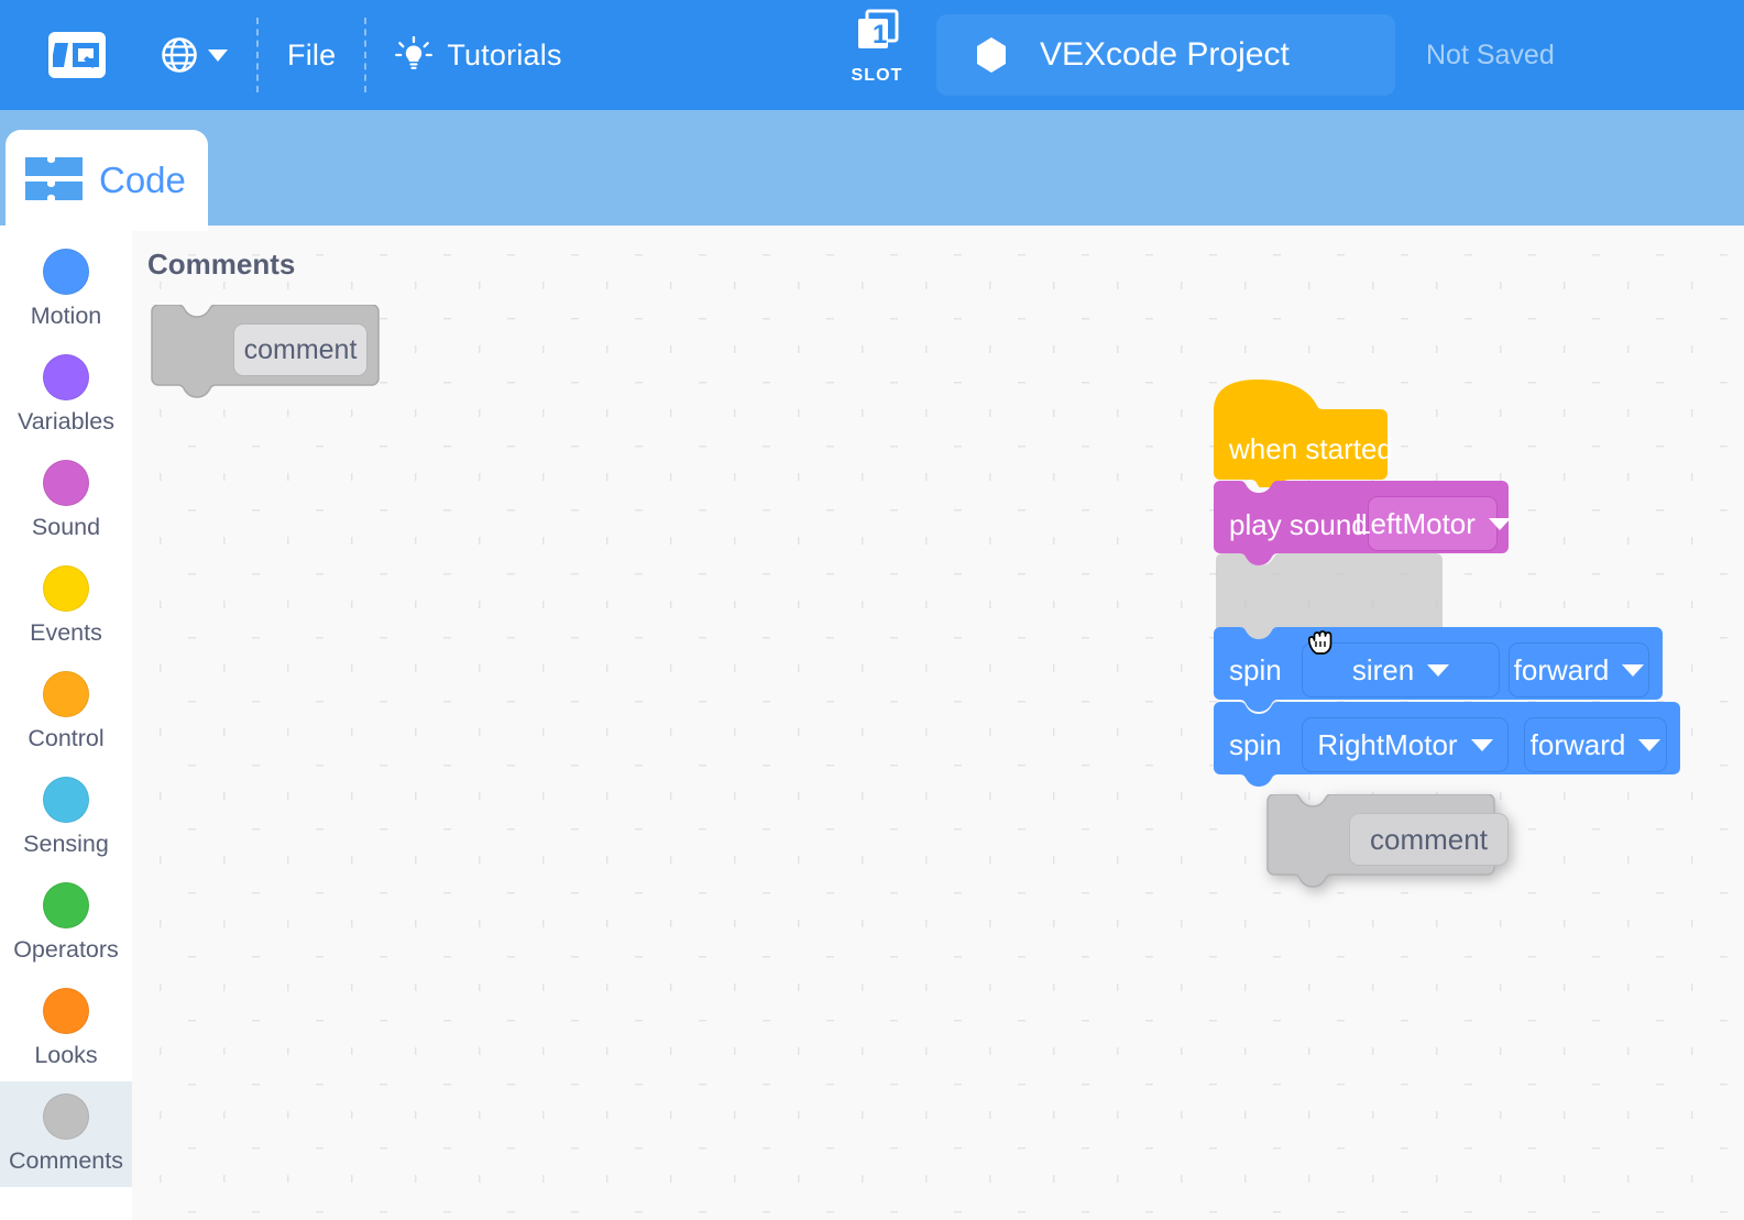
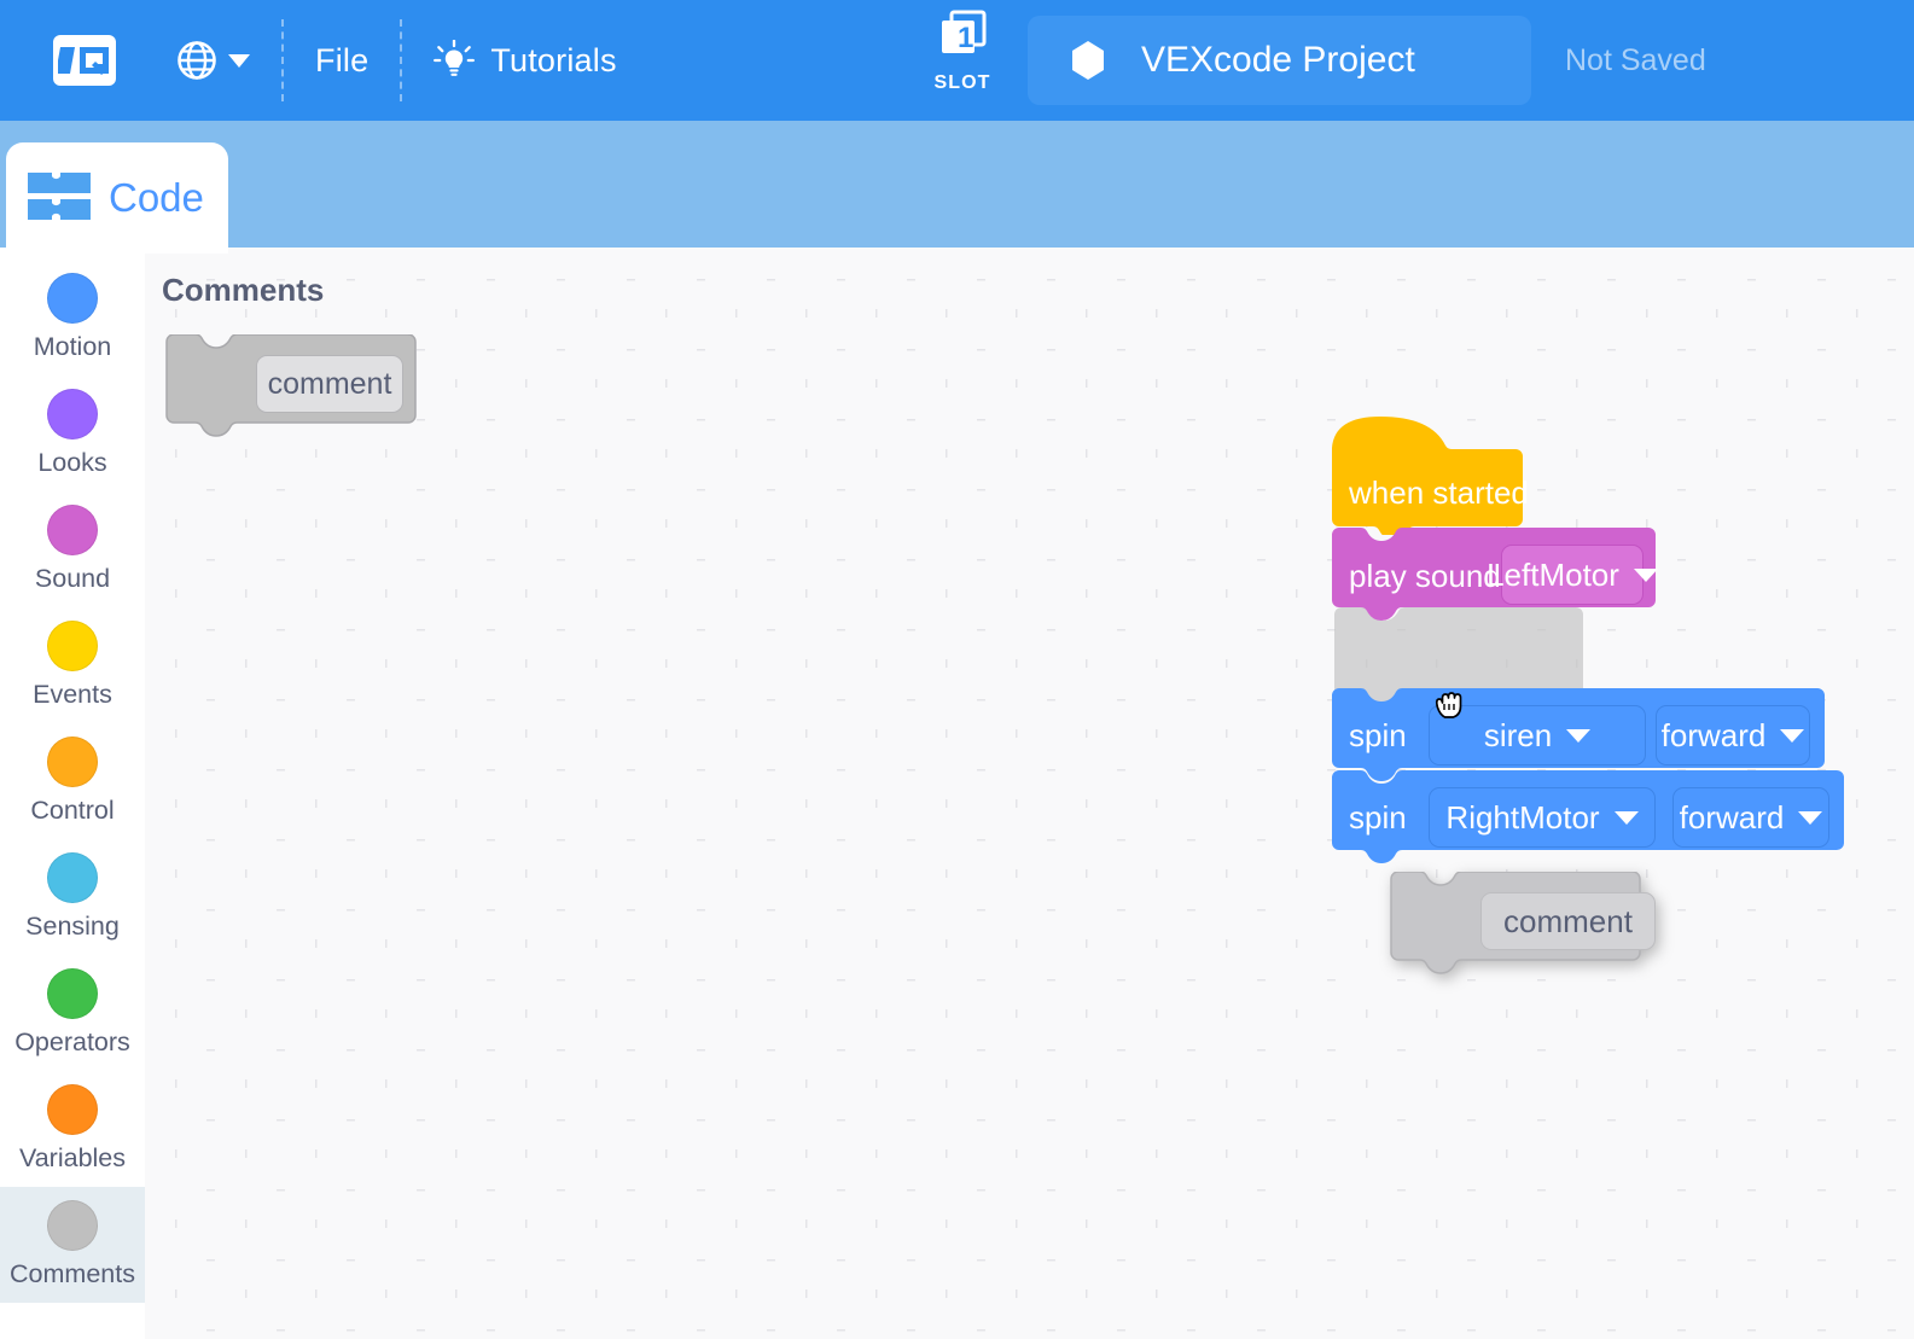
  File
  Tutorials
  1
  SLOT
  VEXcode Project
  Not Saved
  Code
  Motion
- Variables
+ Looks
  Sound
  Events
  Control
  Sensing
  Operators
- Looks
+ Variables
  Comments
  Comments
  comment
  when started
  play sound
  LeftMotor
  spin
  siren
  forward
  spin
  RightMotor
  forward
  comment
